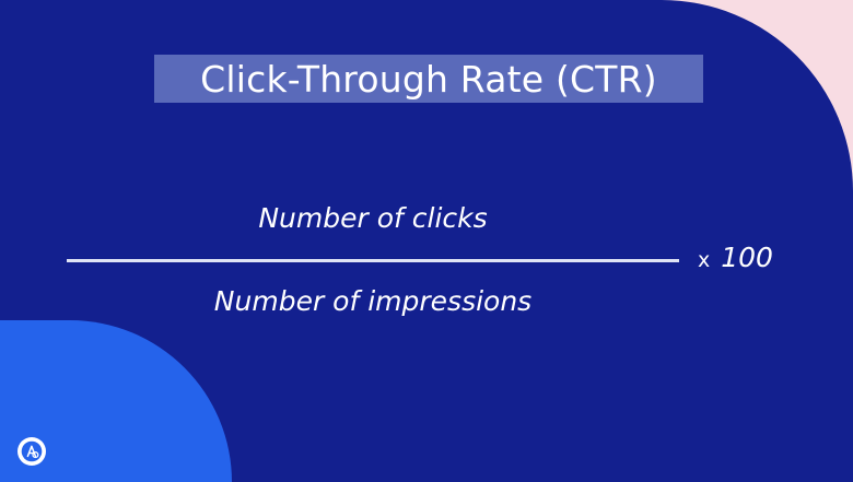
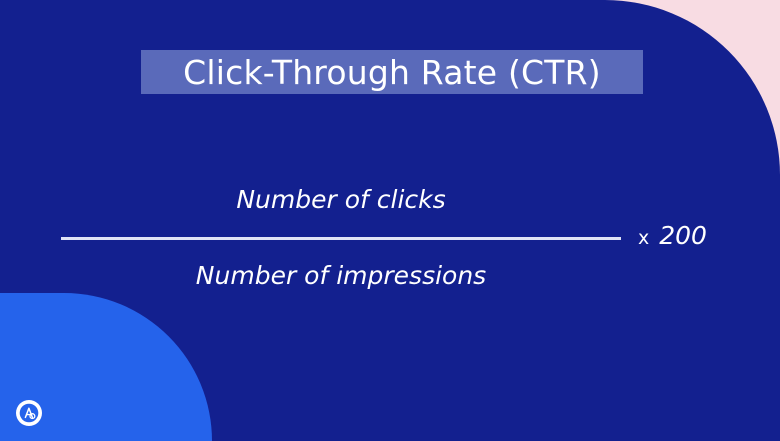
  Click-Through Rate (CTR)
  Number of clicks
  Number of impressions
  x
- 100
+ 200
